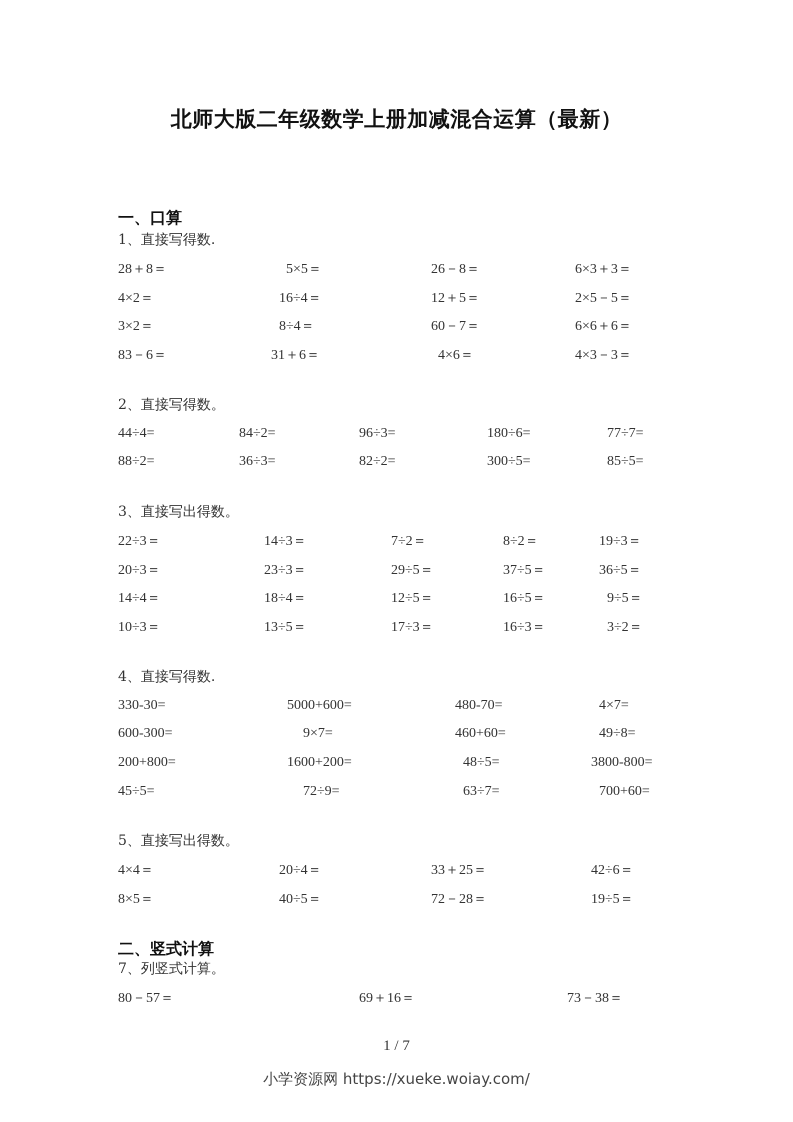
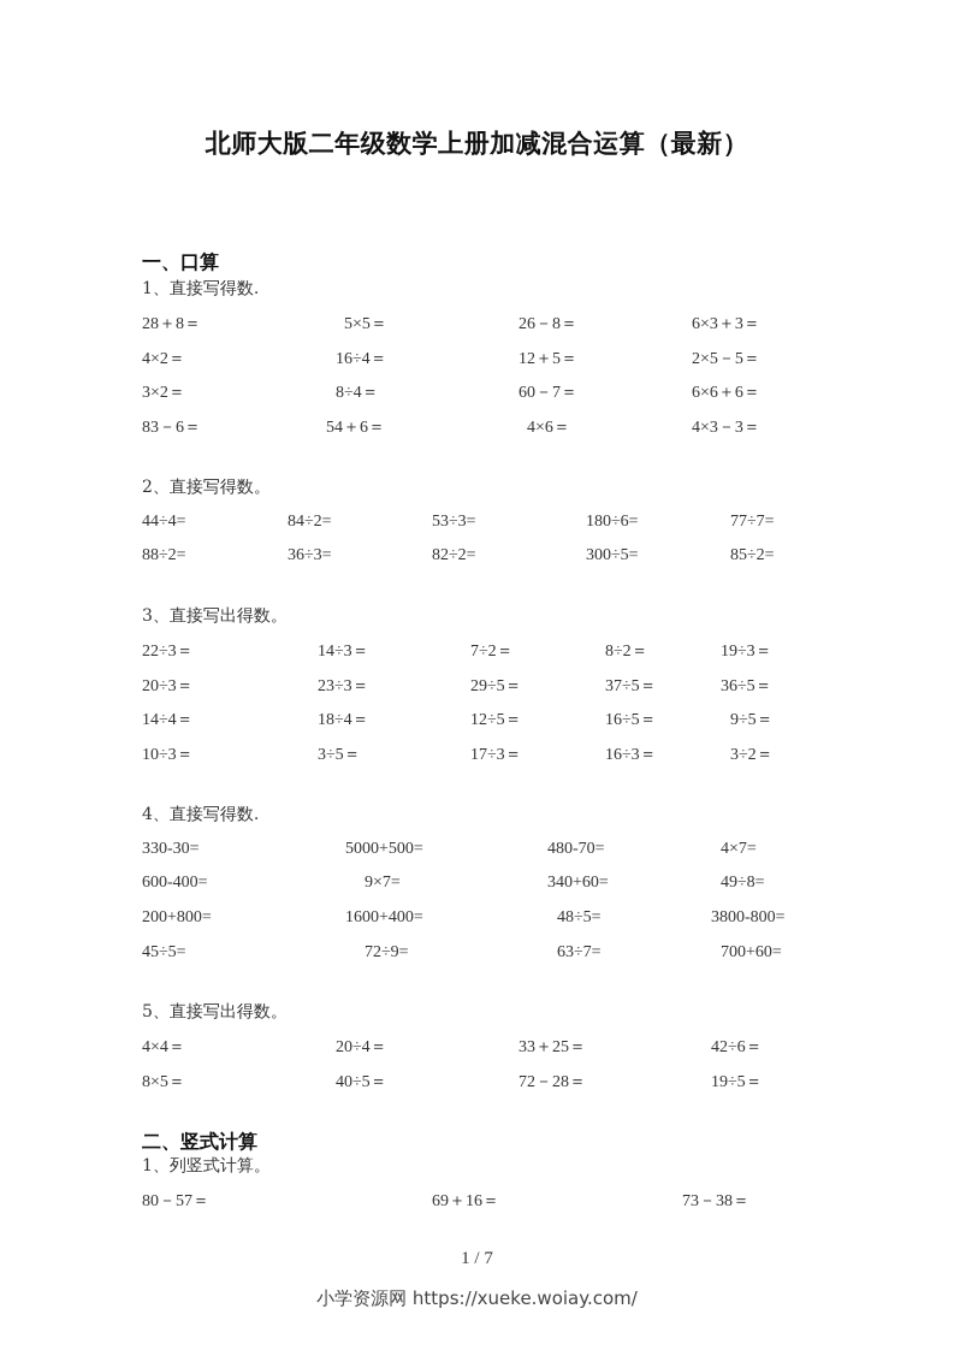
  北师大版二年级数学上册加减混合运算（最新）
  一、口算
  1、直接写得数.
  28＋8＝
  5×5＝
  26－8＝
  6×3＋3＝
  4×2＝
  16÷4＝
  12＋5＝
  2×5－5＝
  3×2＝
  8÷4＝
  60－7＝
  6×6＋6＝
  83－6＝
- 31＋6＝
+ 54＋6＝
  4×6＝
  4×3－3＝
  2、直接写得数。
  44÷4=
  84÷2=
- 96÷3=
+ 53÷3=
  180÷6=
  77÷7=
  88÷2=
  36÷3=
  82÷2=
  300÷5=
- 85÷5=
+ 85÷2=
  3、直接写出得数。
  22÷3＝
  14÷3＝
  7÷2＝
  8÷2＝
  19÷3＝
  20÷3＝
  23÷3＝
  29÷5＝
  37÷5＝
  36÷5＝
  14÷4＝
  18÷4＝
  12÷5＝
  16÷5＝
  9÷5＝
  10÷3＝
- 13÷5＝
+ 3÷5＝
  17÷3＝
  16÷3＝
  3÷2＝
  4、直接写得数.
  330-30=
- 5000+600=
+ 5000+500=
  480-70=
  4×7=
- 600-300=
+ 600-400=
  9×7=
- 460+60=
+ 340+60=
  49÷8=
  200+800=
- 1600+200=
+ 1600+400=
  48÷5=
  3800-800=
  45÷5=
  72÷9=
  63÷7=
  700+60=
  5、直接写出得数。
  4×4＝
  20÷4＝
  33＋25＝
  42÷6＝
  8×5＝
  40÷5＝
  72－28＝
  19÷5＝
  二、竖式计算
- 7、列竖式计算。
+ 1、列竖式计算。
  80－57＝
  69＋16＝
  73－38＝
  1 / 7
  小学资源网 https://xueke.woiay.com/
